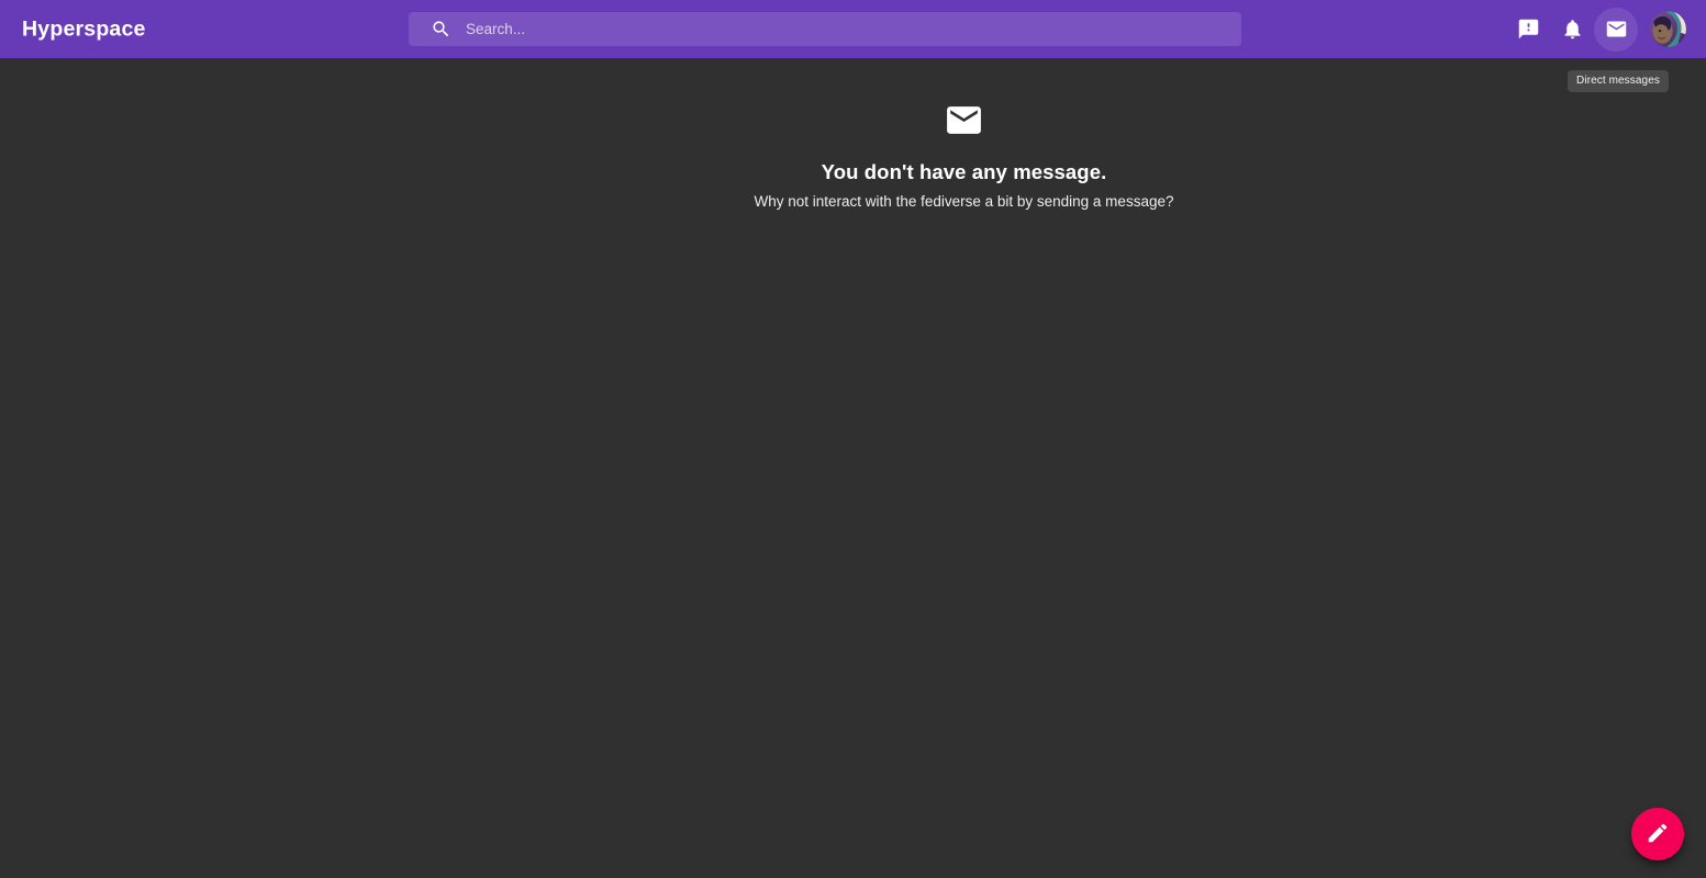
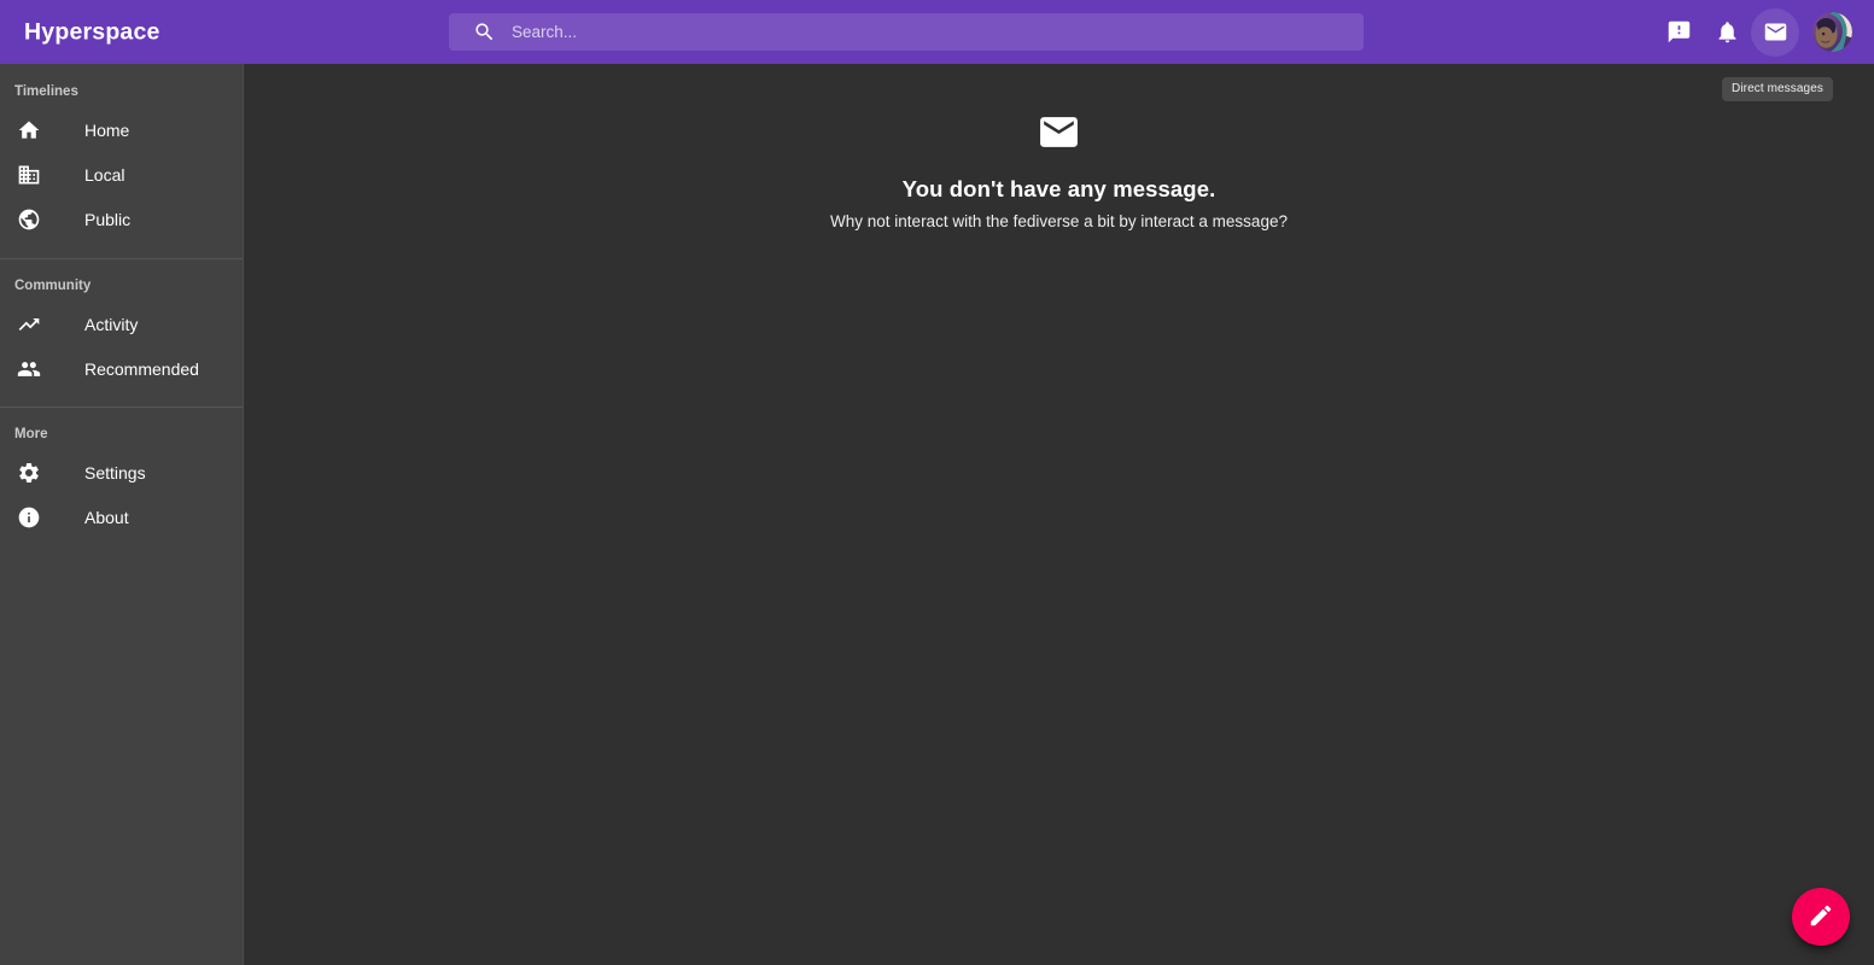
  Hyperspace
  Search...
  Direct messages
+ Timelines
+ Home
+ Local
+ Public
+ Community
+ Activity
+ Recommended
+ More
+ Settings
+ About
  You don't have any message.
- Why not interact with the fediverse a bit by sending a message?
+ Why not interact with the fediverse a bit by interact a message?
